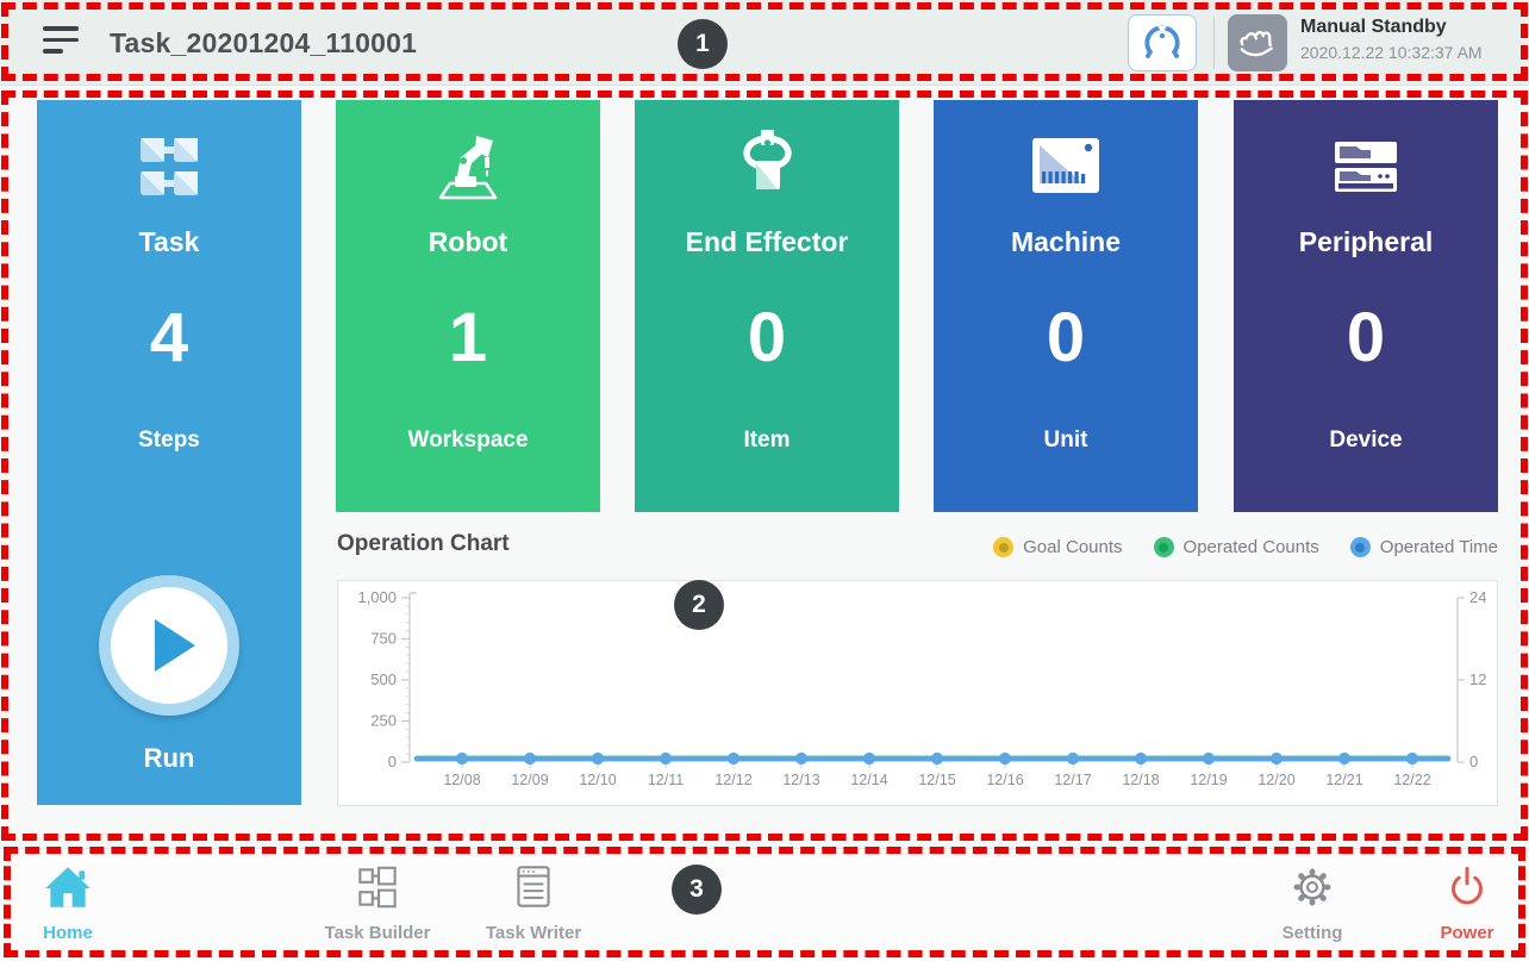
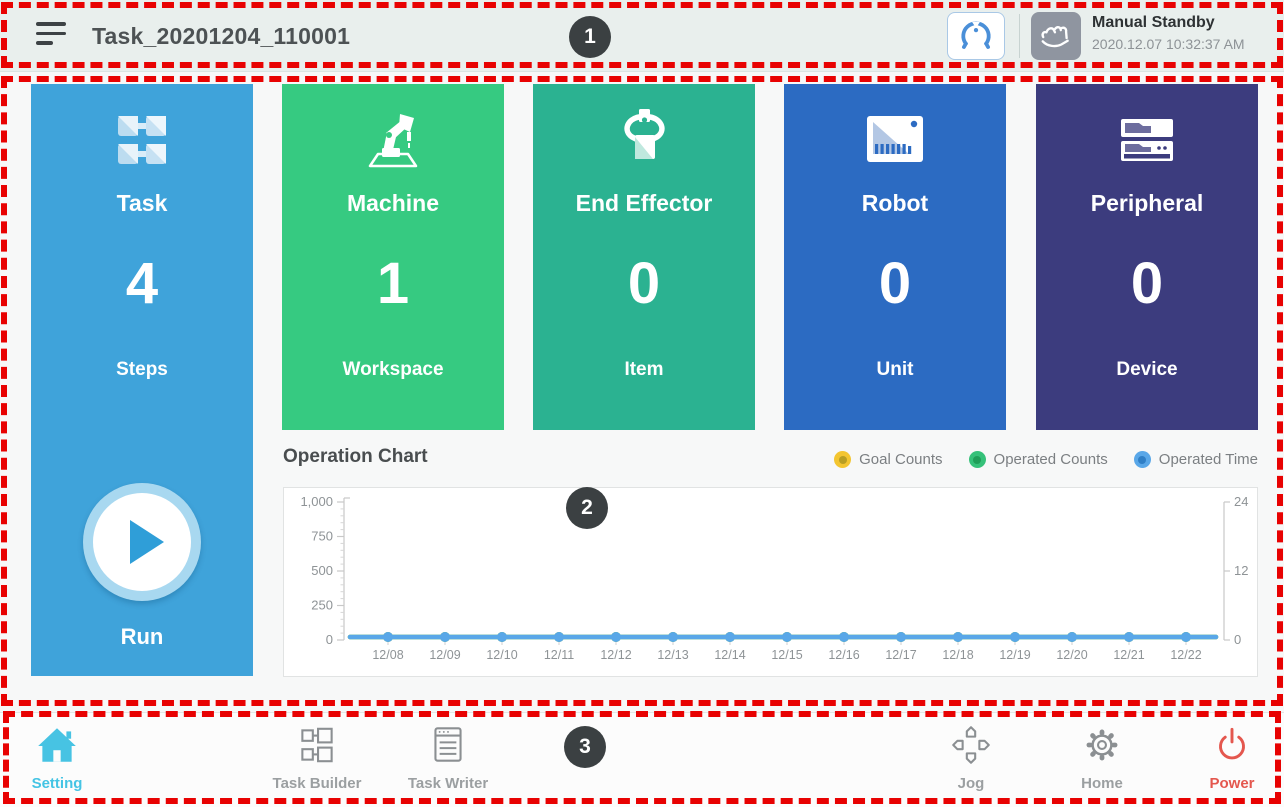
  Task_20201204_110001
  Manual Standby
- 2020.12.22 10:32:37 AM
+ 2020.12.07 10:32:37 AM
  Task
  4
  Steps
  Run
- Robot
+ Machine
  1
  Workspace
  End Effector
  0
  Item
- Machine
+ Robot
  0
  Unit
  Peripheral
  0
  Device
  Operation Chart
  Goal Counts
  Operated Counts
  Operated Time
  0
  250
  500
  750
  1,000
  0
  12
  24
  12/08
  12/09
  12/10
  12/11
  12/12
  12/13
  12/14
  12/15
  12/16
  12/17
  12/18
  12/19
  12/20
  12/21
  12/22
- Home
+ Setting
  Task Builder
  Task Writer
+ Jog
- Setting
+ Home
  Power
  1
  2
  3
